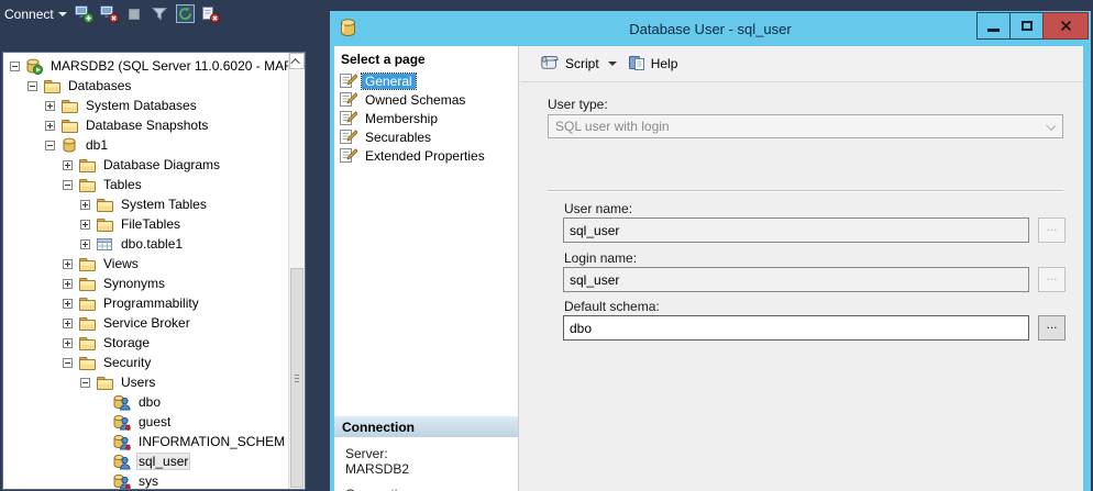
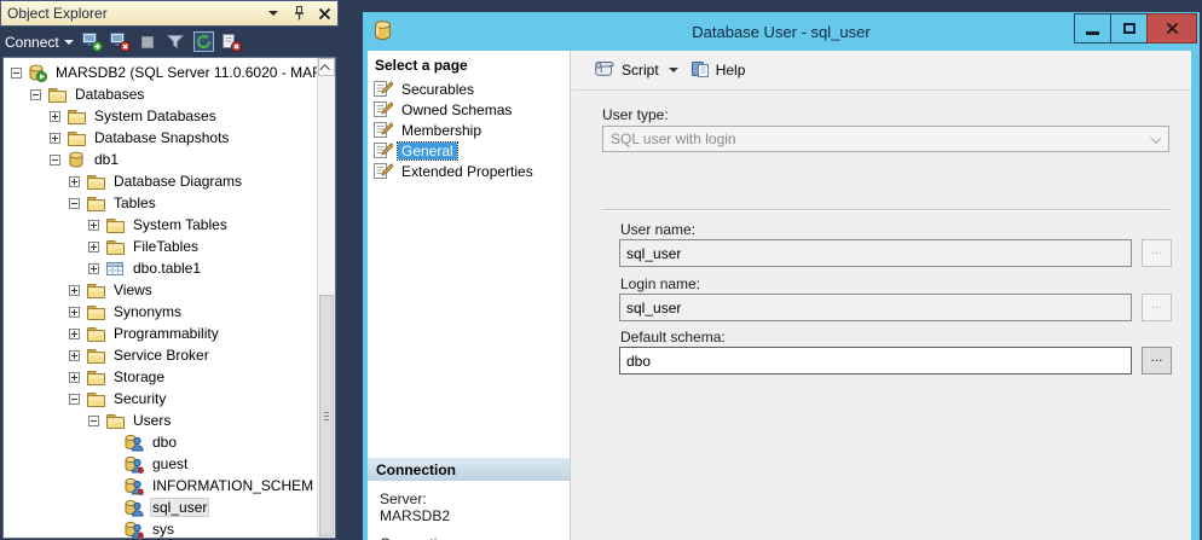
+ Object Explorer
  Connect
  MARSDB2 (SQL Server 11.0.6020 - MA
  Databases
  System Databases
  Database Snapshots
  db1
  Database Diagrams
  Tables
  System Tables
  FileTables
  dbo.table1
  Views
  Synonyms
  Programmability
  Service Broker
  Storage
  Security
  Users
  dbo
  guest
  INFORMATION_SCHEM
  sql_user
  sys
  Database User - sql_user
  Select a page
- General
+ Securables
  Owned Schemas
  Membership
- Securables
+ General
  Extended Properties
  Connection
  Server:
  MARSDB2
  Script
  Help
  User type:
  SQL user with login
  User name:
  sql_user
  ...
  Login name:
  sql_user
  ...
  Default schema:
  dbo
  ...
